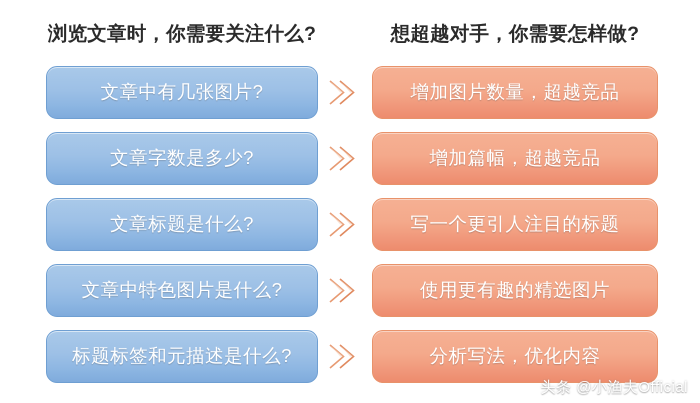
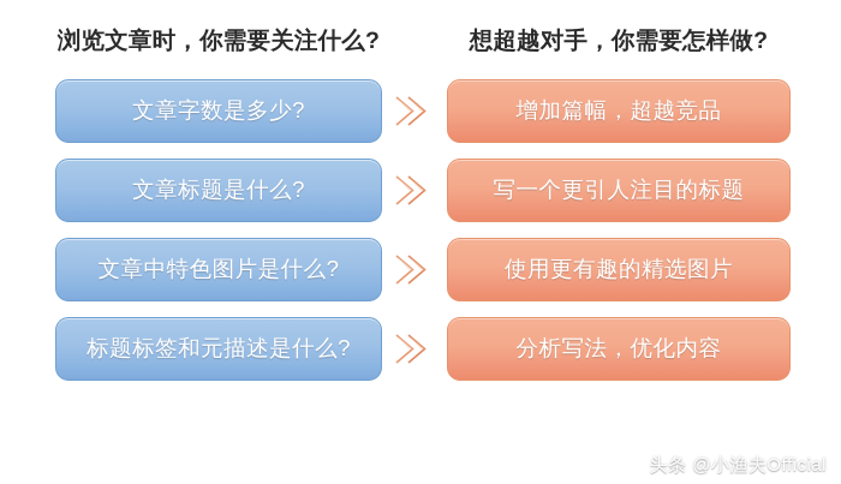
  浏览文章时，你需要关注什么?
  想超越对手，你需要怎样做?
- 文章中有几张图片?
- 增加图片数量，超越竞品
  文章字数是多少?
  增加篇幅，超越竞品
  文章标题是什么?
  写一个更引人注目的标题
  文章中特色图片是什么?
  使用更有趣的精选图片
  标题标签和元描述是什么?
  分析写法，优化内容
  头条 @小渔夫Official
